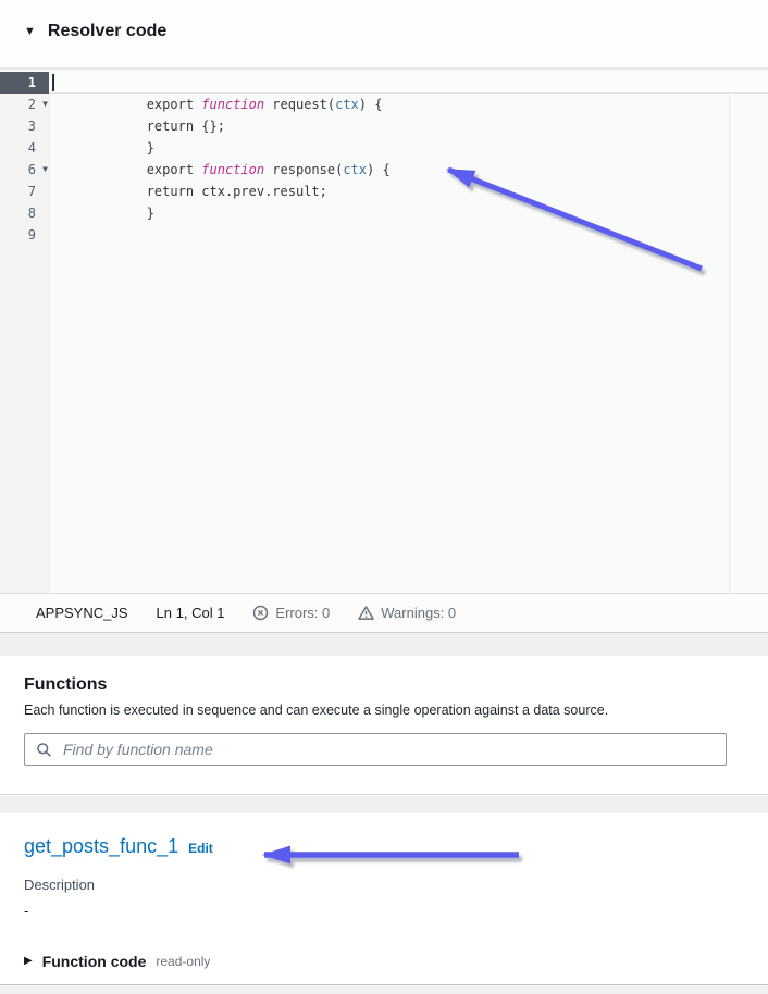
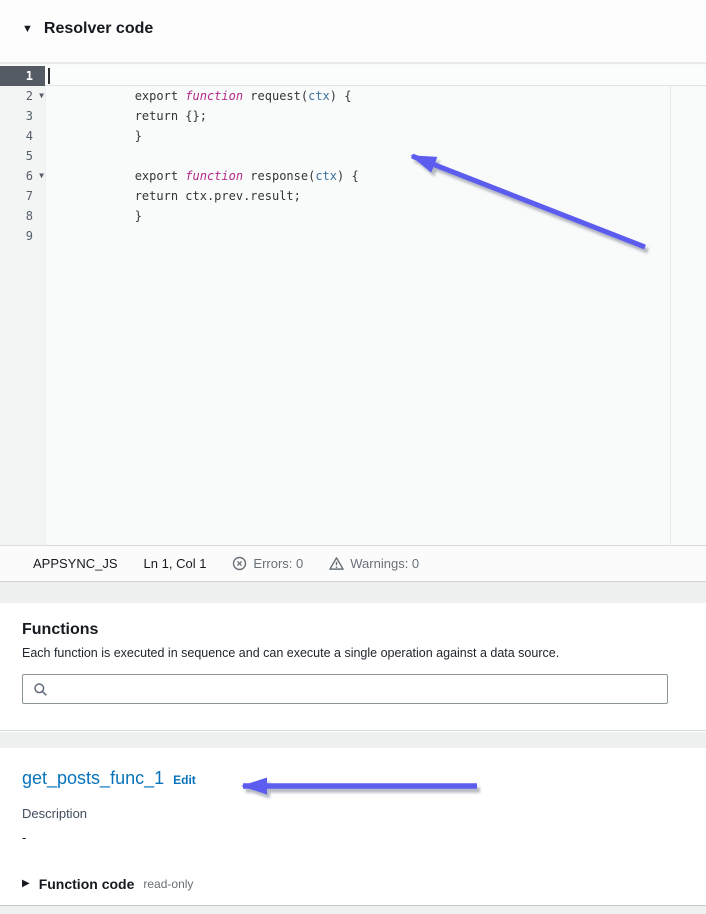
  ▼
  Resolver code
  1
  2
  ▼
  export function request(ctx) {
  3
  return {};
  4
  }
+ 5
  6
  ▼
  export function response(ctx) {
  7
  return ctx.prev.result;
  8
  }
  9
  APPSYNC_JS
  Ln 1, Col 1
  Errors: 0
  Warnings: 0
  Functions
  Each function is executed in sequence and can execute a single operation against a data source.
- Find by function name
  get_posts_func_1
  Edit
  Description
  -
  ▶
  Function code
  read-only
